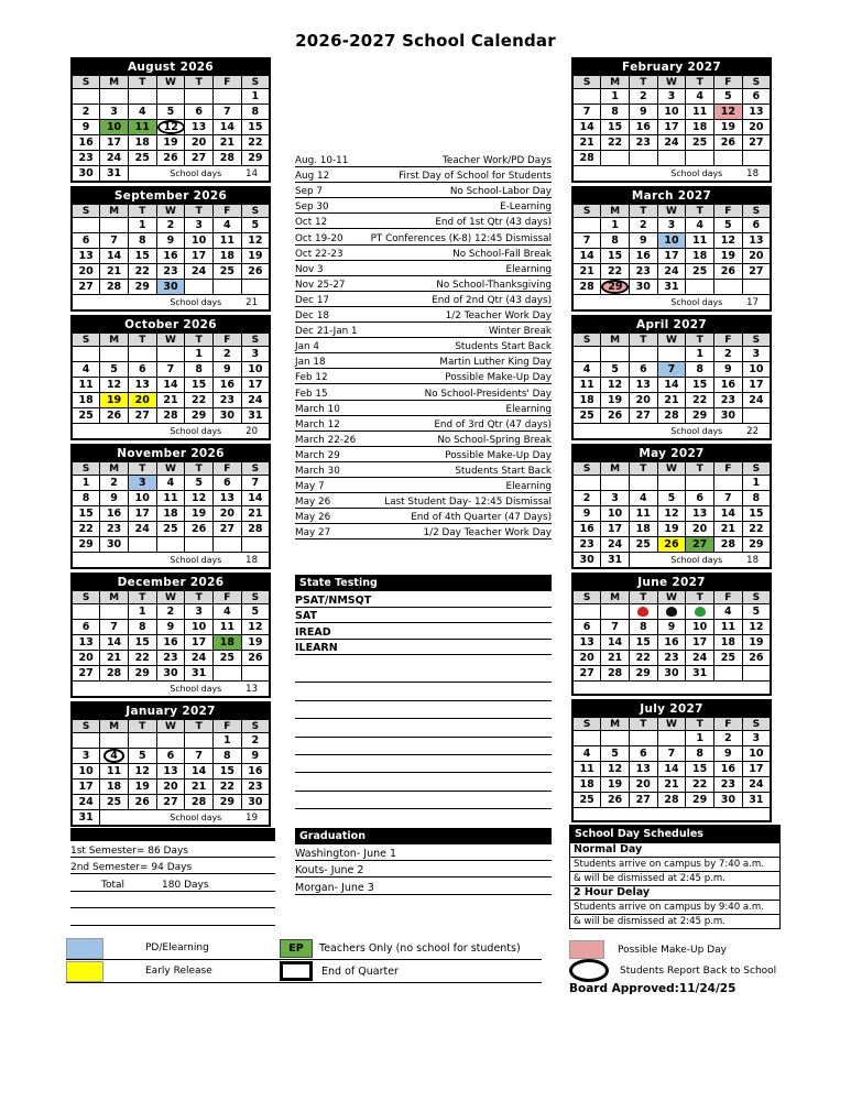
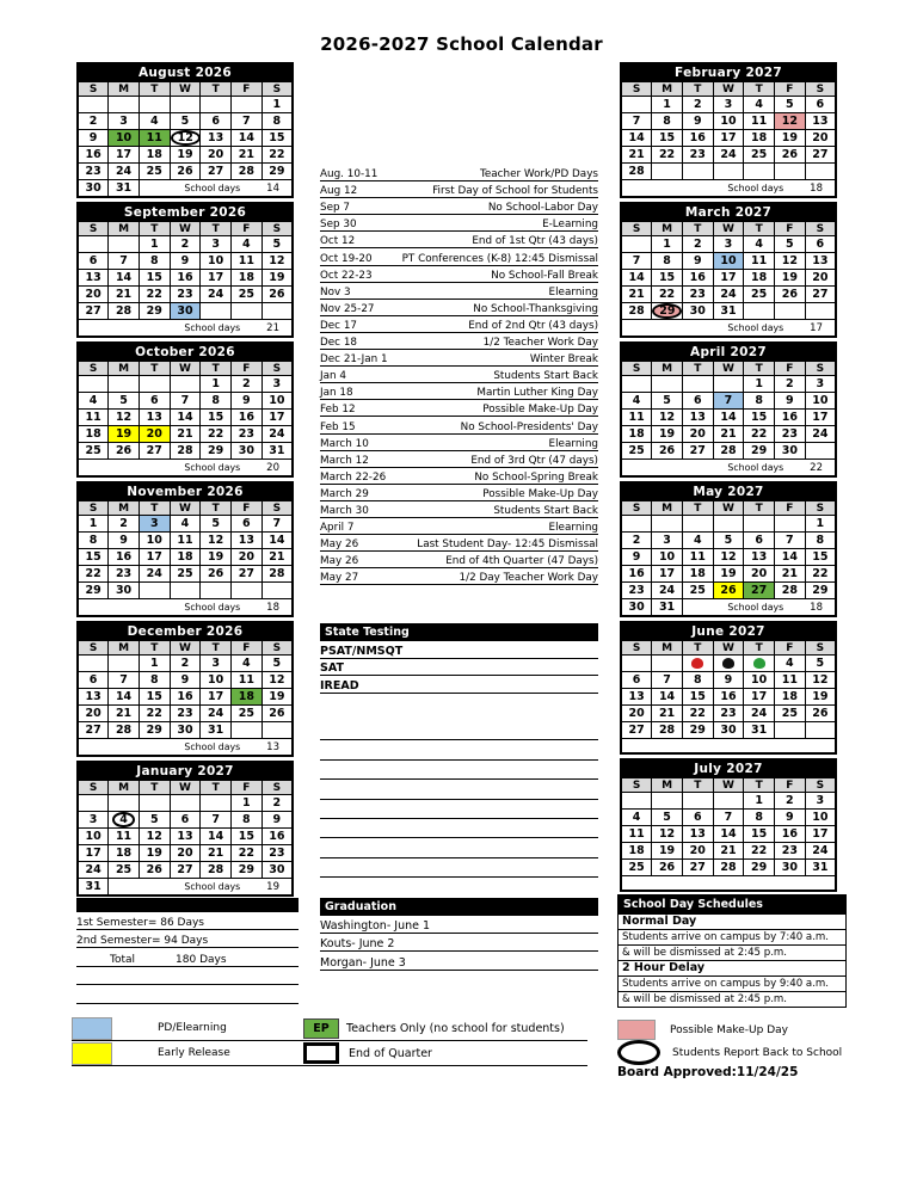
  2026-2027 School Calendar
  August 2026
  S	M	T	W	T	F	S
  						1
  2	3	4	5	6	7	8
  9	10	11	12	13	14	15
  16	17	18	19	20	21	22
  23	24	25	26	27	28	29
  30	31	School days 14
  September 2026
  S	M	T	W	T	F	S
  		1	2	3	4	5
  6	7	8	9	10	11	12
  13	14	15	16	17	18	19
  20	21	22	23	24	25	26
  27	28	29	30
  School days 21
  October 2026
  S	M	T	W	T	F	S
  				1	2	3
  4	5	6	7	8	9	10
  11	12	13	14	15	16	17
  18	19	20	21	22	23	24
  25	26	27	28	29	30	31
  School days 20
  November 2026
  S	M	T	W	T	F	S
  1	2	3	4	5	6	7
  8	9	10	11	12	13	14
  15	16	17	18	19	20	21
  22	23	24	25	26	27	28
  29	30
  School days 18
  December 2026
  S	M	T	W	T	F	S
  		1	2	3	4	5
  6	7	8	9	10	11	12
  13	14	15	16	17	18	19
  20	21	22	23	24	25	26
  27	28	29	30	31
  School days 13
  January 2027
  S	M	T	W	T	F	S
  					1	2
  3	4	5	6	7	8	9
  10	11	12	13	14	15	16
  17	18	19	20	21	22	23
  24	25	26	27	28	29	30
  31	School days 19
  February 2027
  S	M	T	W	T	F	S
  	1	2	3	4	5	6
  7	8	9	10	11	12	13
  14	15	16	17	18	19	20
  21	22	23	24	25	26	27
  28
  School days 18
  March 2027
  S	M	T	W	T	F	S
  	1	2	3	4	5	6
  7	8	9	10	11	12	13
  14	15	16	17	18	19	20
  21	22	23	24	25	26	27
  28	29	30	31
  School days 17
  April 2027
  S	M	T	W	T	F	S
  				1	2	3
  4	5	6	7	8	9	10
  11	12	13	14	15	16	17
  18	19	20	21	22	23	24
  25	26	27	28	29	30
  School days 22
  May 2027
  S	M	T	W	T	F	S
  						1
  2	3	4	5	6	7	8
  9	10	11	12	13	14	15
  16	17	18	19	20	21	22
  23	24	25	26	27	28	29
  30	31	School days 18
  June 2027
  S	M	T	W	T	F	S
  					4	5
  6	7	8	9	10	11	12
  13	14	15	16	17	18	19
  20	21	22	23	24	25	26
  27	28	29	30	31
  July 2027
  S	M	T	W	T	F	S
  				1	2	3
  4	5	6	7	8	9	10
  11	12	13	14	15	16	17
  18	19	20	21	22	23	24
  25	26	27	28	29	30	31
  Aug. 10-11
  Teacher Work/PD Days
  Aug 12
  First Day of School for Students
  Sep 7
  No School-Labor Day
  Sep 30
  E-Learning
  Oct 12
  End of 1st Qtr (43 days)
  Oct 19-20
  PT Conferences (K-8) 12:45 Dismissal
  Oct 22-23
  No School-Fall Break
  Nov 3
  Elearning
  Nov 25-27
  No School-Thanksgiving
  Dec 17
  End of 2nd Qtr (43 days)
  Dec 18
  1/2 Teacher Work Day
  Dec 21-Jan 1
  Winter Break
  Jan 4
  Students Start Back
  Jan 18
  Martin Luther King Day
  Feb 12
  Possible Make-Up Day
  Feb 15
  No School-Presidents' Day
  March 10
  Elearning
  March 12
  End of 3rd Qtr (47 days)
  March 22-26
  No School-Spring Break
  March 29
  Possible Make-Up Day
  March 30
  Students Start Back
- May 7
+ April 7
  Elearning
  May 26
  Last Student Day- 12:45 Dismissal
  May 26
  End of 4th Quarter (47 Days)
  May 27
  1/2 Day Teacher Work Day
  State Testing
  PSAT/NMSQT
  SAT
  IREAD
- ILEARN
  Graduation
  Washington- June 1
  Kouts- June 2
  Morgan- June 3
  1st Semester= 86 Days
  2nd Semester= 94 Days
  Total
  180 Days
  School Day Schedules
  Normal Day
  Students arrive on campus by 7:40 a.m.
  & will be dismissed at 2:45 p.m.
  2 Hour Delay
  Students arrive on campus by 9:40 a.m.
  & will be dismissed at 2:45 p.m.
  PD/Elearning
  EP
  Teachers Only (no school for students)
  Early Release
  End of Quarter
  Possible Make-Up Day
  Students Report Back to School
  Board Approved:11/24/25
